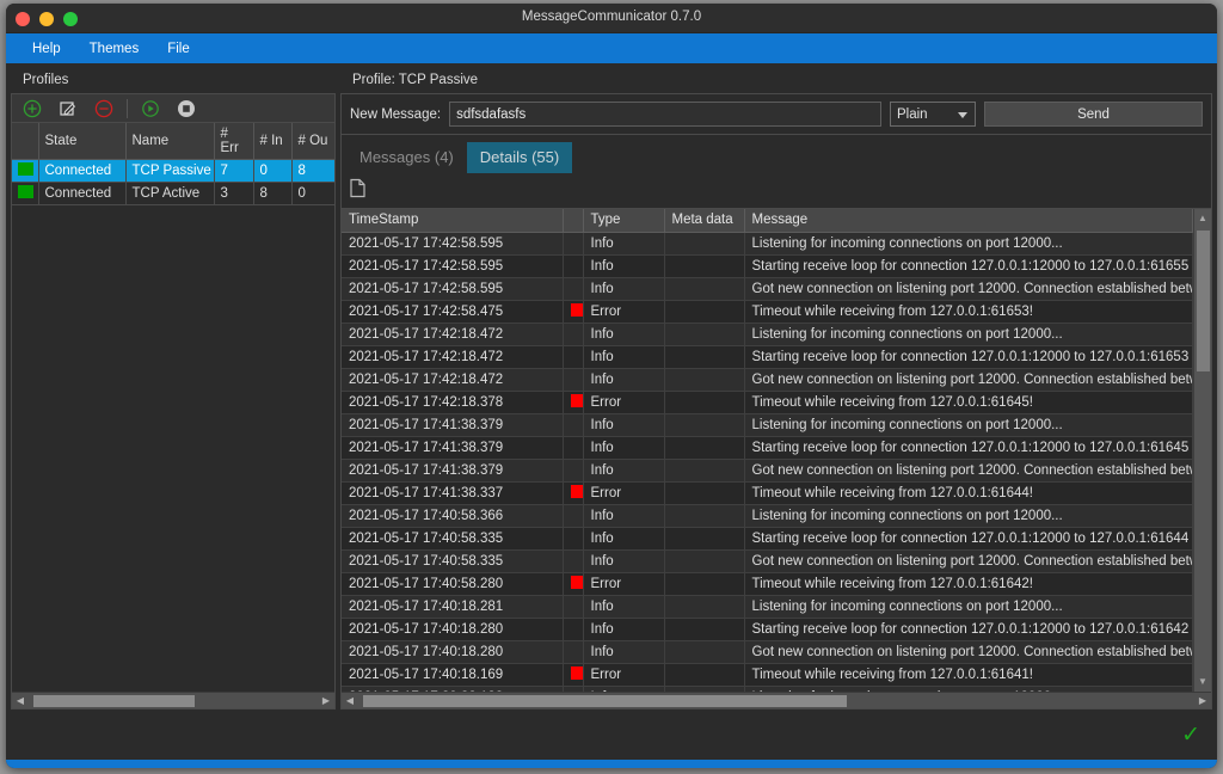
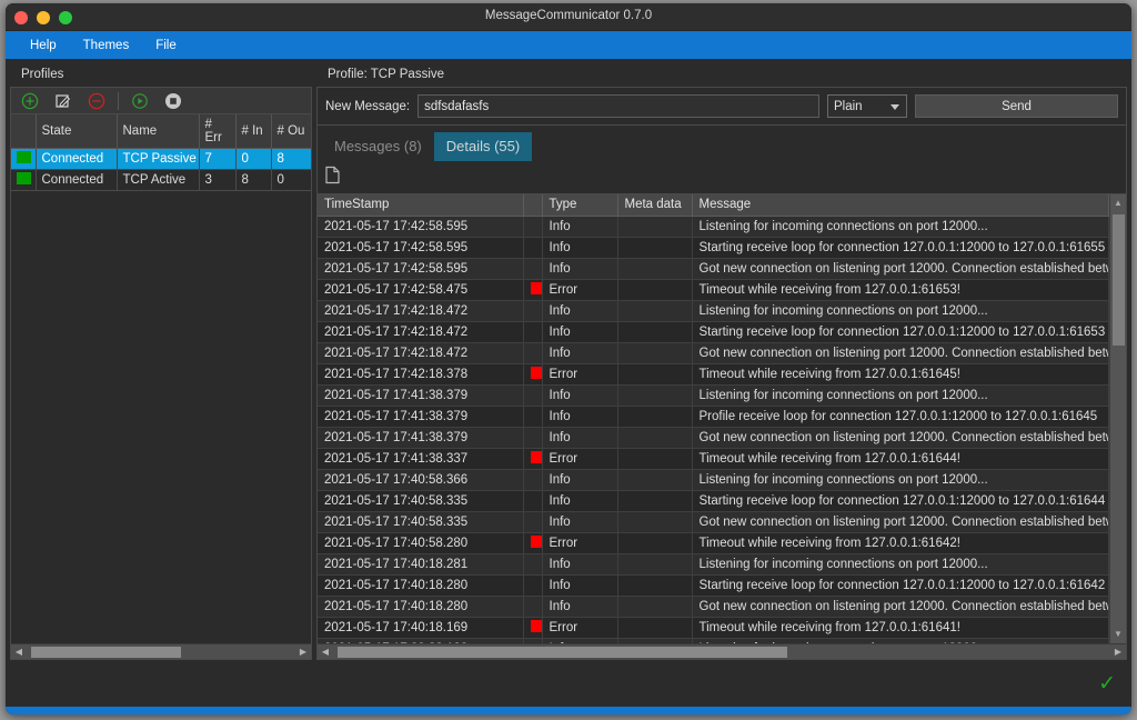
  MessageCommunicator 0.7.0
  Help
  Themes
  File
  Profiles
  	State	Name	# Err	# In	# Ou
  	Connected	TCP Passive	7	0	8
  	Connected	TCP Active	3	8	0
  ◀
  ▶
  Profile: TCP Passive
  New Message:
  sdfsdafasfs
  Plain
  Send
- Messages (4)
+ Messages (8)
  Details (55)
  TimeStamp		Type	Meta data	Message
  2021-05-17 17:42:58.595		Info		Listening for incoming connections on port 12000...
  2021-05-17 17:42:58.595		Info		Starting receive loop for connection 127.0.0.1:12000 to 127.0.0.1:61655
  2021-05-17 17:42:58.595		Info		Got new connection on listening port 12000. Connection established bet
  2021-05-17 17:42:58.475		Error		Timeout while receiving from 127.0.0.1:61653!
  2021-05-17 17:42:18.472		Info		Listening for incoming connections on port 12000...
  2021-05-17 17:42:18.472		Info		Starting receive loop for connection 127.0.0.1:12000 to 127.0.0.1:61653
  2021-05-17 17:42:18.472		Info		Got new connection on listening port 12000. Connection established bet
  2021-05-17 17:42:18.378		Error		Timeout while receiving from 127.0.0.1:61645!
  2021-05-17 17:41:38.379		Info		Listening for incoming connections on port 12000...
- 2021-05-17 17:41:38.379		Info		Starting receive loop for connection 127.0.0.1:12000 to 127.0.0.1:61645
+ 2021-05-17 17:41:38.379		Info		Profile receive loop for connection 127.0.0.1:12000 to 127.0.0.1:61645
  2021-05-17 17:41:38.379		Info		Got new connection on listening port 12000. Connection established bet
  2021-05-17 17:41:38.337		Error		Timeout while receiving from 127.0.0.1:61644!
  2021-05-17 17:40:58.366		Info		Listening for incoming connections on port 12000...
  2021-05-17 17:40:58.335		Info		Starting receive loop for connection 127.0.0.1:12000 to 127.0.0.1:61644
  2021-05-17 17:40:58.335		Info		Got new connection on listening port 12000. Connection established bet
  2021-05-17 17:40:58.280		Error		Timeout while receiving from 127.0.0.1:61642!
  2021-05-17 17:40:18.281		Info		Listening for incoming connections on port 12000...
  2021-05-17 17:40:18.280		Info		Starting receive loop for connection 127.0.0.1:12000 to 127.0.0.1:61642
  2021-05-17 17:40:18.280		Info		Got new connection on listening port 12000. Connection established bet
  2021-05-17 17:40:18.169		Error		Timeout while receiving from 127.0.0.1:61641!
  ▲
  ▼
  ◀
  ▶
  ✓
